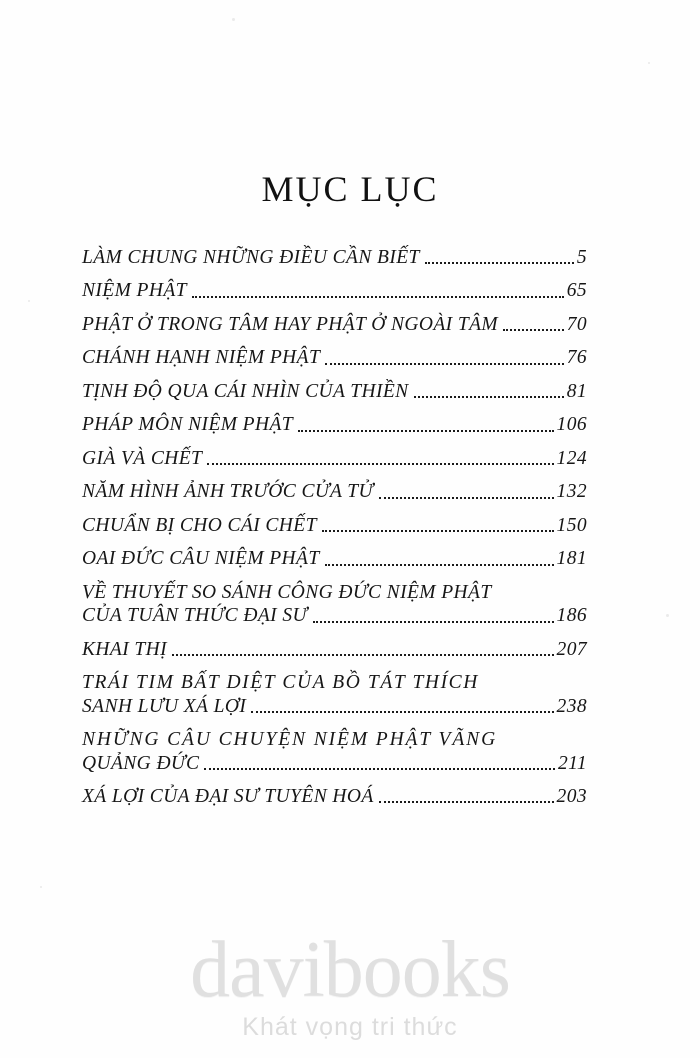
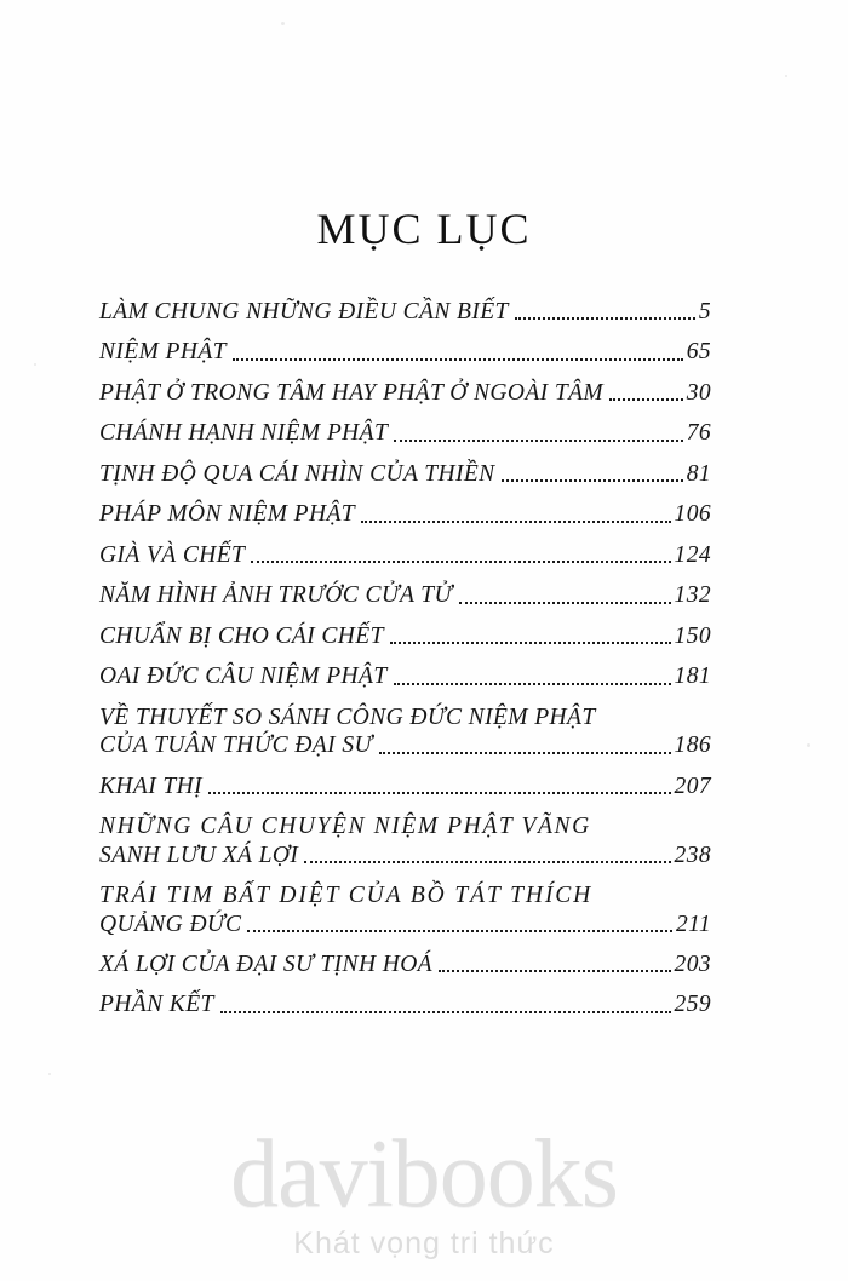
  MỤC LỤC
  LÀM CHUNG NHỮNG ĐIỀU CẦN BIẾT
  5
  NIỆM PHẬT
  65
  PHẬT Ở TRONG TÂM HAY PHẬT Ở NGOÀI TÂM
- 70
+ 30
  CHÁNH HẠNH NIỆM PHẬT
  76
  TỊNH ĐỘ QUA CÁI NHÌN CỦA THIỀN
  81
  PHÁP MÔN NIỆM PHẬT
  106
  GIÀ VÀ CHẾT
  124
  NĂM HÌNH ẢNH TRƯỚC CỬA TỬ
  132
  CHUẨN BỊ CHO CÁI CHẾT
  150
  OAI ĐỨC CÂU NIỆM PHẬT
  181
  VỀ THUYẾT SO SÁNH CÔNG ĐỨC NIỆM PHẬT
  CỦA TUÂN THỨC ĐẠI SƯ
  186
  KHAI THỊ
  207
- TRÁI TIM BẤT DIỆT CỦA BỒ TÁT THÍCH
+ NHỮNG CÂU CHUYỆN NIỆM PHẬT VÃNG
  SANH LƯU XÁ LỢI
  238
- NHỮNG CÂU CHUYỆN NIỆM PHẬT VÃNG
+ TRÁI TIM BẤT DIỆT CỦA BỒ TÁT THÍCH
  QUẢNG ĐỨC
  211
- XÁ LỢI CỦA ĐẠI SƯ TUYÊN HOÁ
+ XÁ LỢI CỦA ĐẠI SƯ TỊNH HOÁ
  203
+ PHẦN KẾT
+ 259
  davibooks
  Khát vọng tri thức
